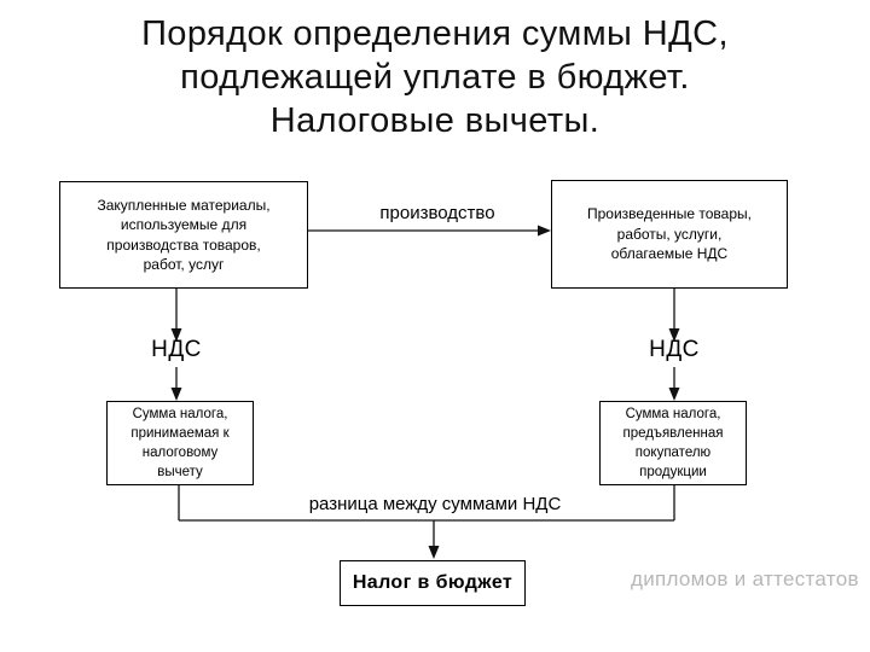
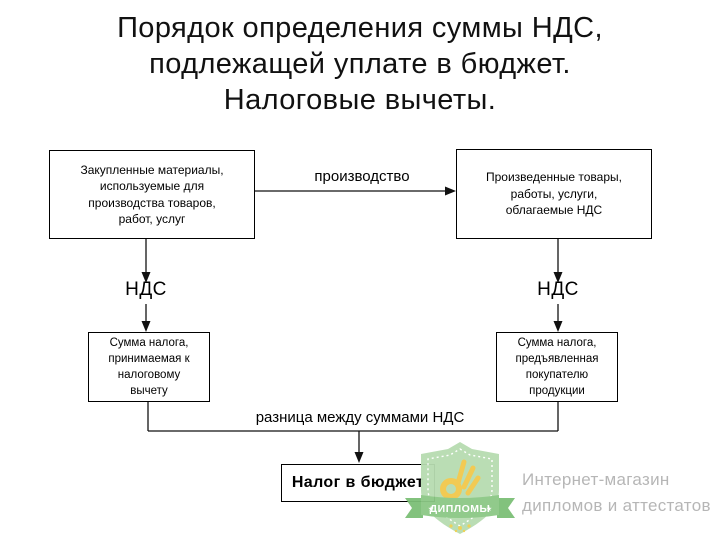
  Порядок определения суммы НДС,
  подлежащей уплате в бюджет.
  Налоговые вычеты.
  Закупленные материалы,
  используемые для
  производства товаров,
  работ, услуг
  Произведенные товары,
  работы, услуги,
  облагаемые НДС
  производство
  НДС
  НДС
  Сумма налога,
  принимаемая к
  налоговому
  вычету
  Сумма налога,
  предъявленная
  покупателю
  продукции
  разница между суммами НДС
  Налог в бюджет
+ ДИПЛОМЫ
+ Интернет-магазин
  дипломов и аттестатов
